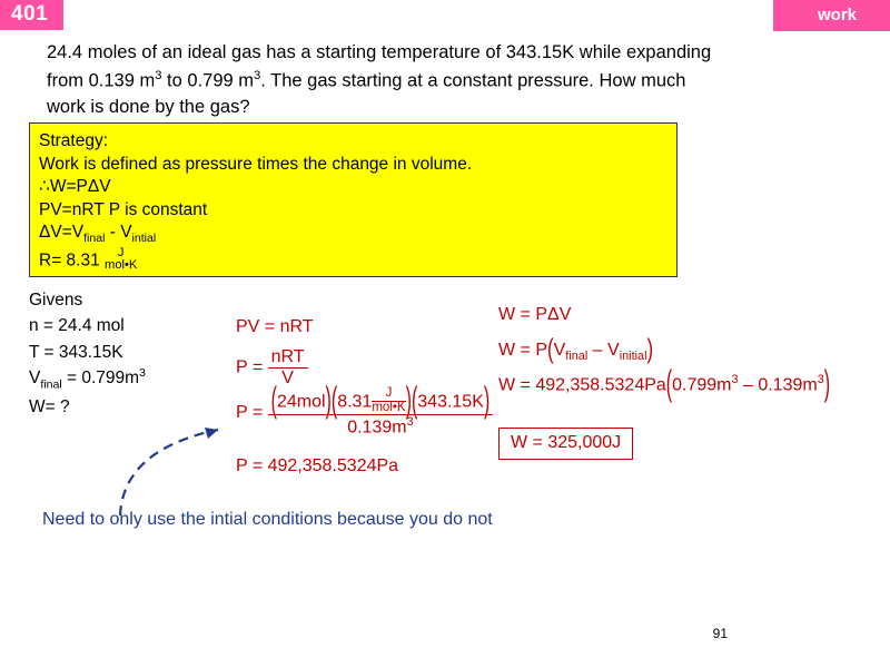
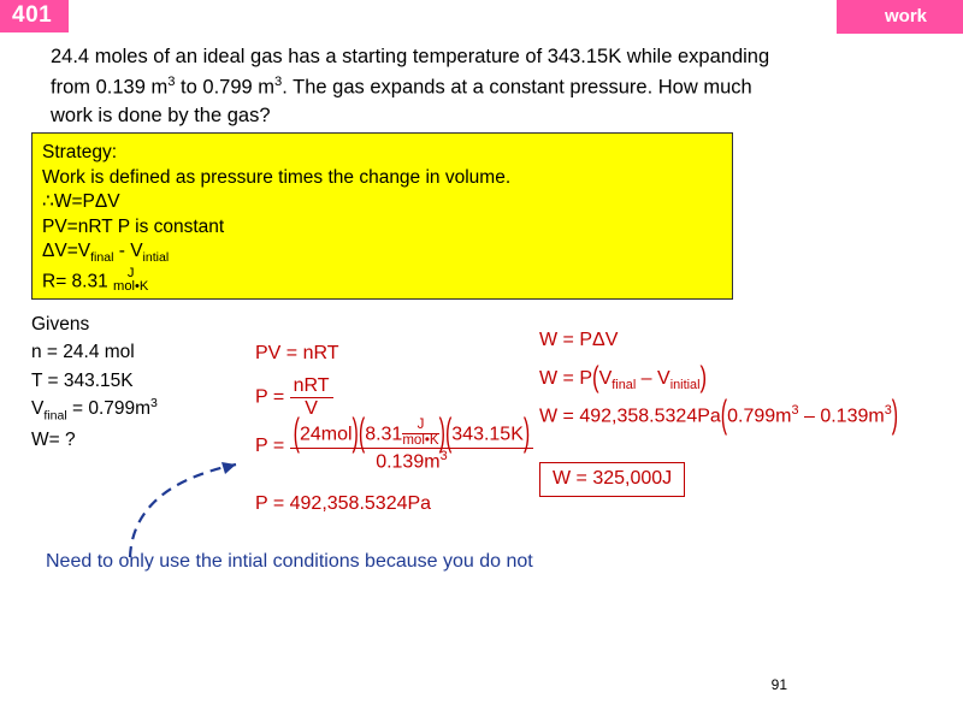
  401
  work
  24.4 moles of an ideal gas has a starting temperature of 343.15K while expanding
- from 0.139 m3 to 0.799 m3. The gas starting at a constant pressure. How much
+ from 0.139 m3 to 0.799 m3. The gas expands at a constant pressure. How much
  work is done by the gas?
  Strategy:
  Work is defined as pressure times the change in volume.
  ∴W=PΔV
  PV=nRT P is constant
  ΔV=Vfinal - Vintial
  R= 8.31
  J
  mol•K
  Givens
  n = 24.4 mol
  T = 343.15K
  Vfinal = 0.799m3
  W= ?
  PV = nRT
  P =
  nRT
  V
  P =
  (24mol)(8.31
  J
  mol•K
  )(343.15K)
  0.139m3
  P = 492,358.5324Pa
  W = PΔV
  W = P(Vfinal – Vinitial)
  W = 492,358.5324Pa(0.799m3 – 0.139m3)
  W = 325,000J
  Need to only use the intial conditions because you do not
  91
